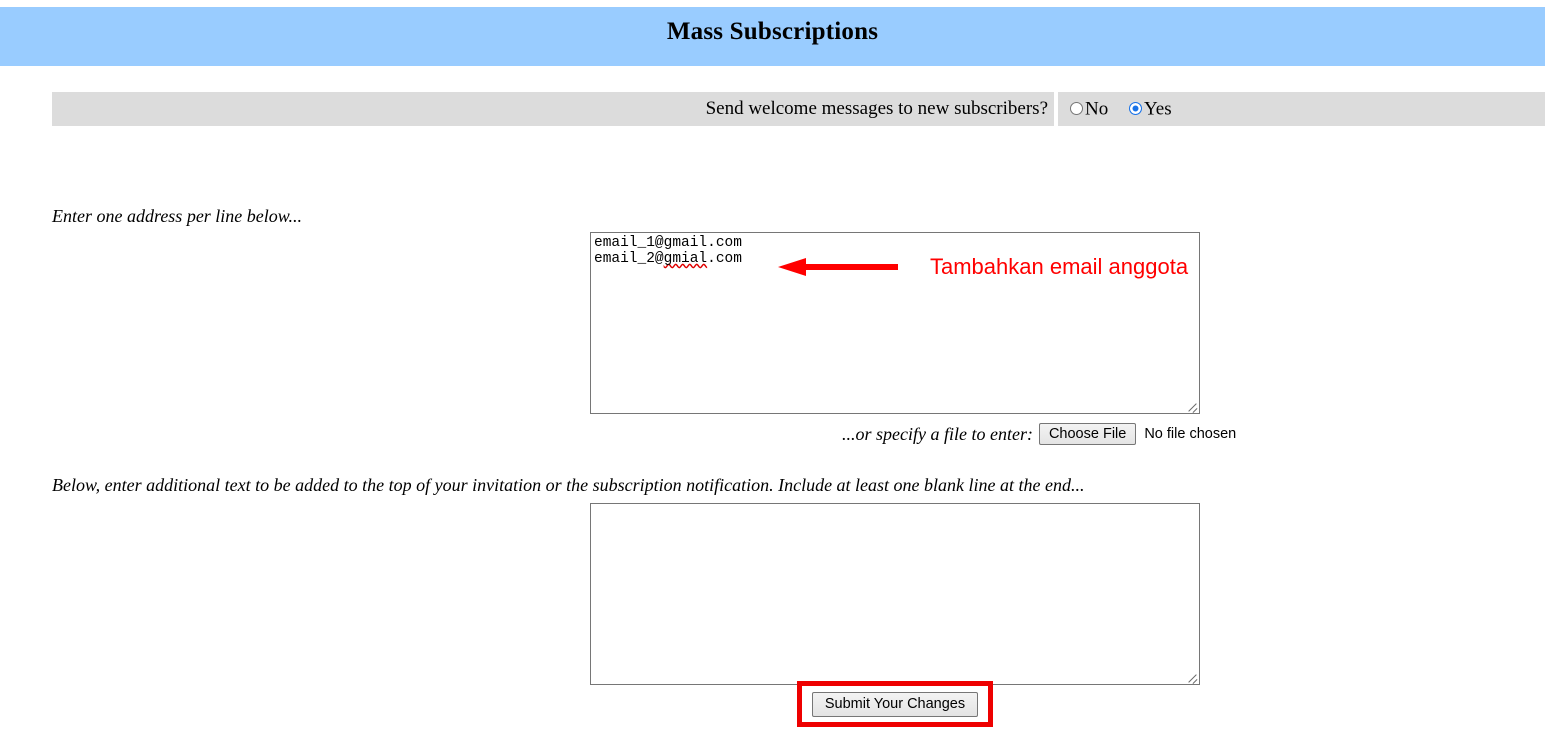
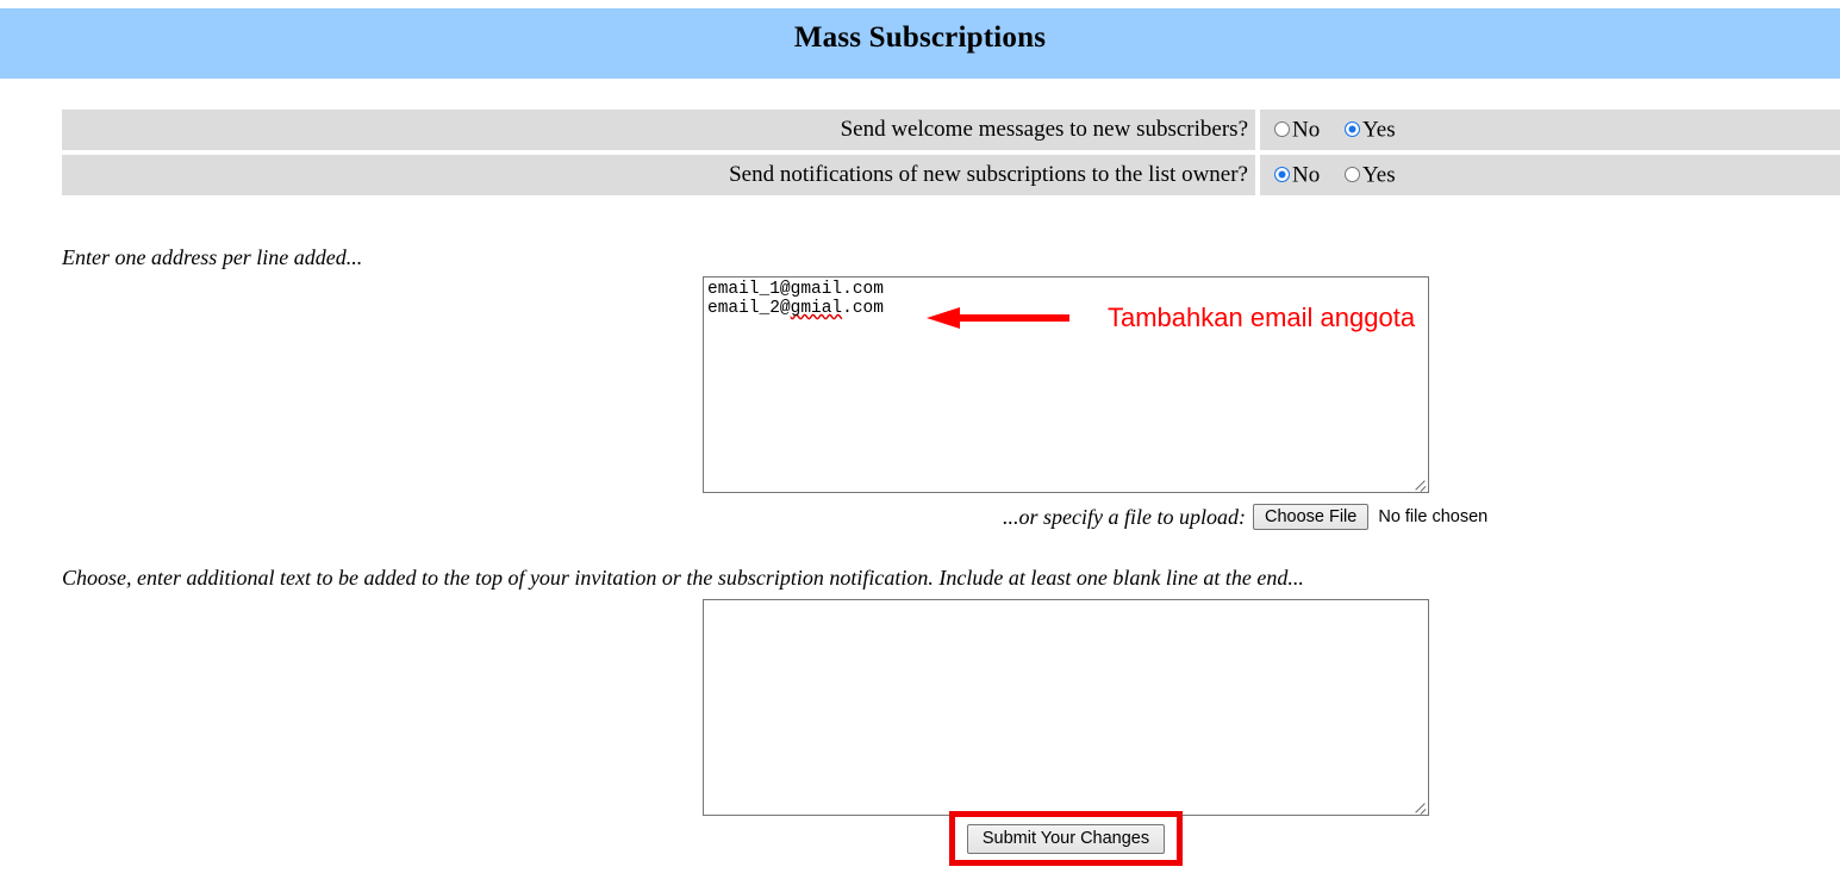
  Mass Subscriptions
  Send welcome messages to new subscribers?	No Yes
+ Send notifications of new subscriptions to the list owner?	No Yes
- Enter one address per line below...
+ Enter one address per line added...
  email_1@gmail.com email_2@gmial.com
  Tambahkan email anggota
- ...or specify a file to enter: Choose File No file chosen
+ ...or specify a file to upload: Choose File No file chosen
- Below, enter additional text to be added to the top of your invitation or the subscription notification. Include at least one blank line at the end...
+ Choose, enter additional text to be added to the top of your invitation or the subscription notification. Include at least one blank line at the end...
  Submit Your Changes
